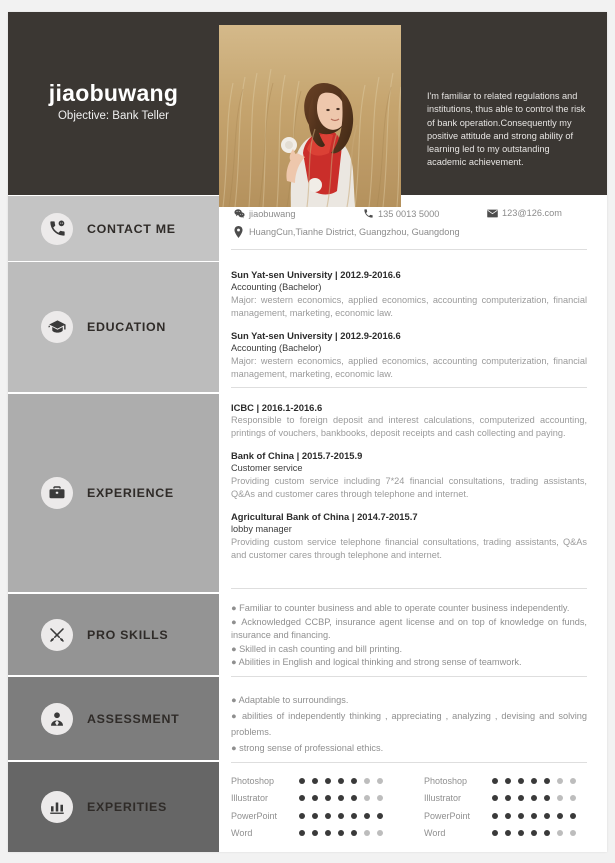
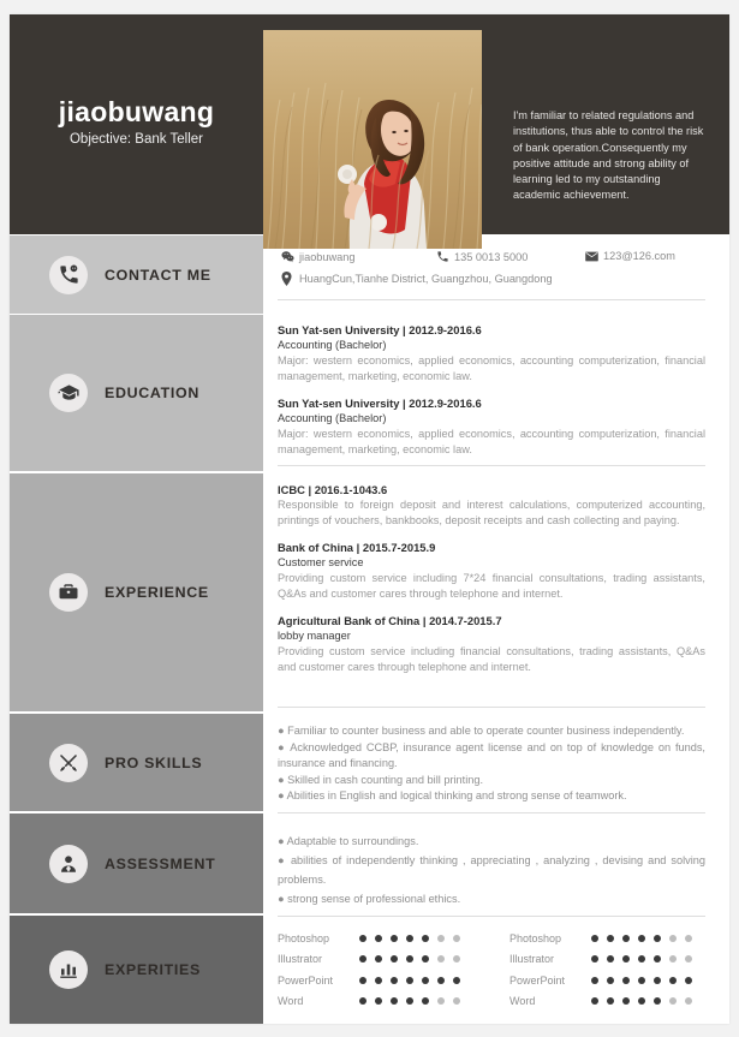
  jiaobuwang
  Objective: Bank Teller
  I'm familiar to related regulations and institutions, thus able to control the risk of bank operation.Consequently my positive attitude and strong ability of learning led to my outstanding academic achievement.
  CONTACT ME
  EDUCATION
  EXPERIENCE
  PRO SKILLS
  ASSESSMENT
  EXPERITIES
  jiaobuwang
  135 0013 5000
  123@126.com
  HuangCun,Tianhe District, Guangzhou, Guangdong
  Sun Yat-sen University | 2012.9-2016.6
  Accounting (Bachelor)
  Major: western economics, applied economics, accounting computerization, financial management, marketing, economic law.
  Sun Yat-sen University | 2012.9-2016.6
  Accounting (Bachelor)
  Major: western economics, applied economics, accounting computerization, financial management, marketing, economic law.
- ICBC | 2016.1-2016.6
+ ICBC | 2016.1-1043.6
  Responsible to foreign deposit and interest calculations, computerized accounting, printings of vouchers, bankbooks, deposit receipts and cash collecting and paying.
  Bank of China | 2015.7-2015.9
  Customer service
  Providing custom service including 7*24 financial consultations, trading assistants, Q&As and customer cares through telephone and internet.
  Agricultural Bank of China | 2014.7-2015.7
  lobby manager
- Providing custom service telephone financial consultations, trading assistants, Q&As and customer cares through telephone and internet.
+ Providing custom service including financial consultations, trading assistants, Q&As and customer cares through telephone and internet.
  ● Familiar to counter business and able to operate counter business independently.
  ● Acknowledged CCBP, insurance agent license and on top of knowledge on funds, insurance and financing.
  ● Skilled in cash counting and bill printing.
  ● Abilities in English and logical thinking and strong sense of teamwork.
  ● Adaptable to surroundings.
  ● abilities of independently thinking , appreciating , analyzing , devising and solving problems.
  ● strong sense of professional ethics.
  Photoshop
  Illustrator
  PowerPoint
  Word
  Photoshop
  Illustrator
  PowerPoint
  Word
